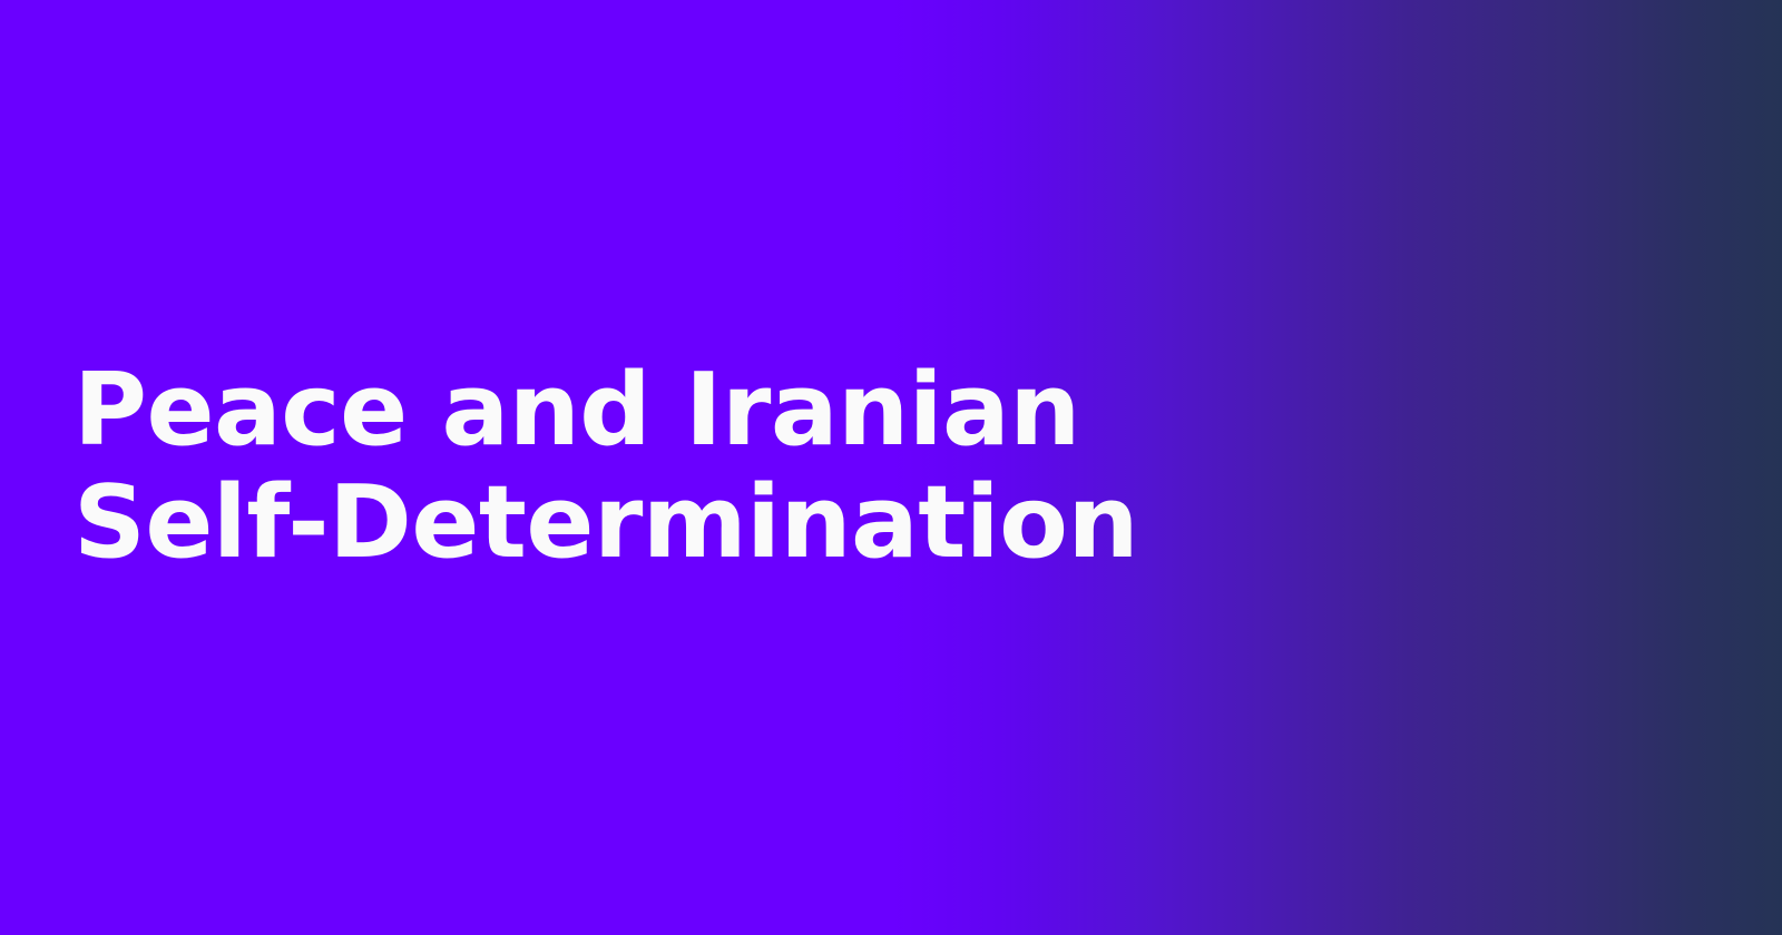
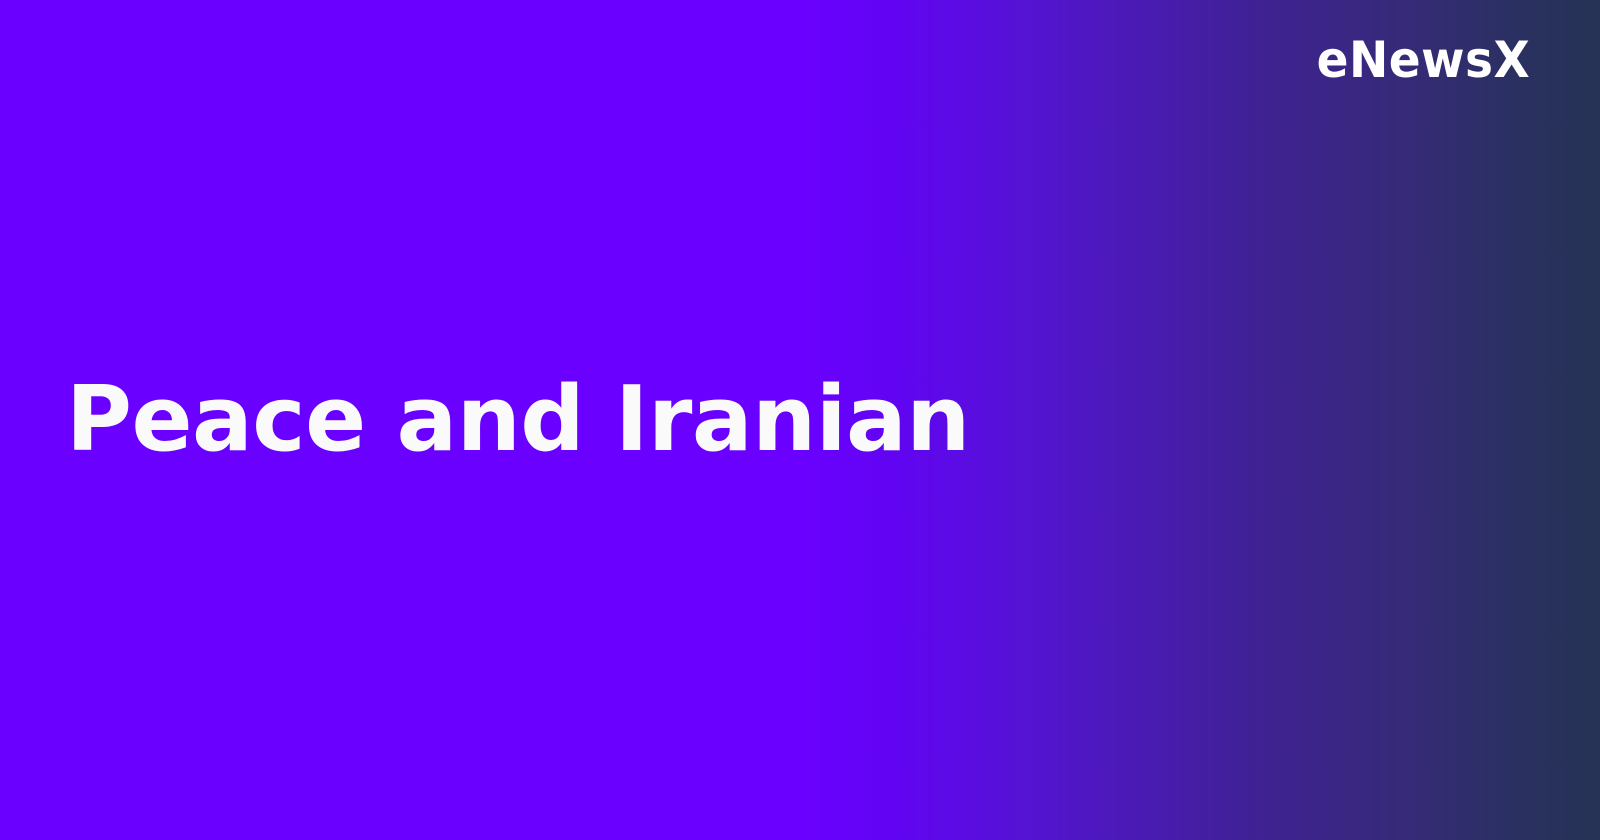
+ eNewsX
  Peace and Iranian
- Self-Determination
